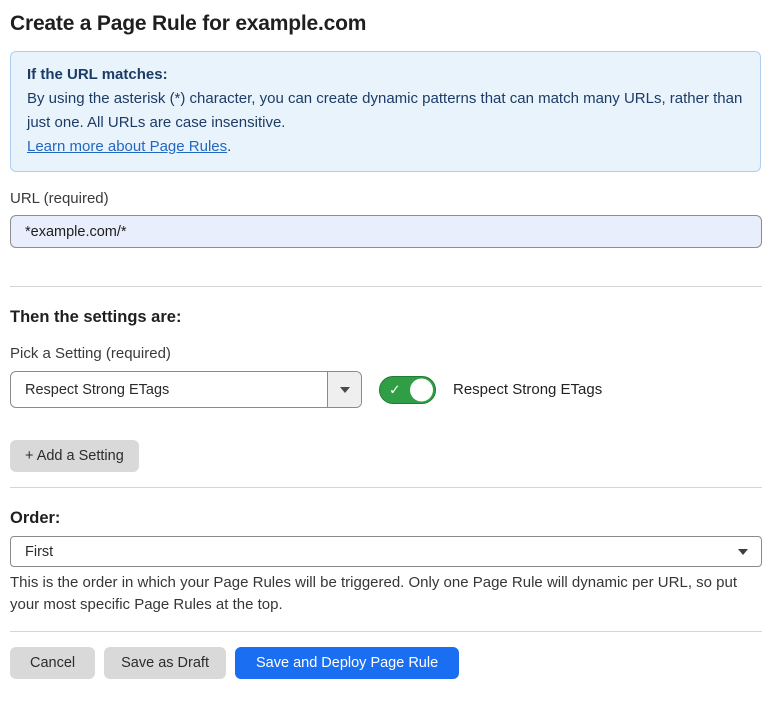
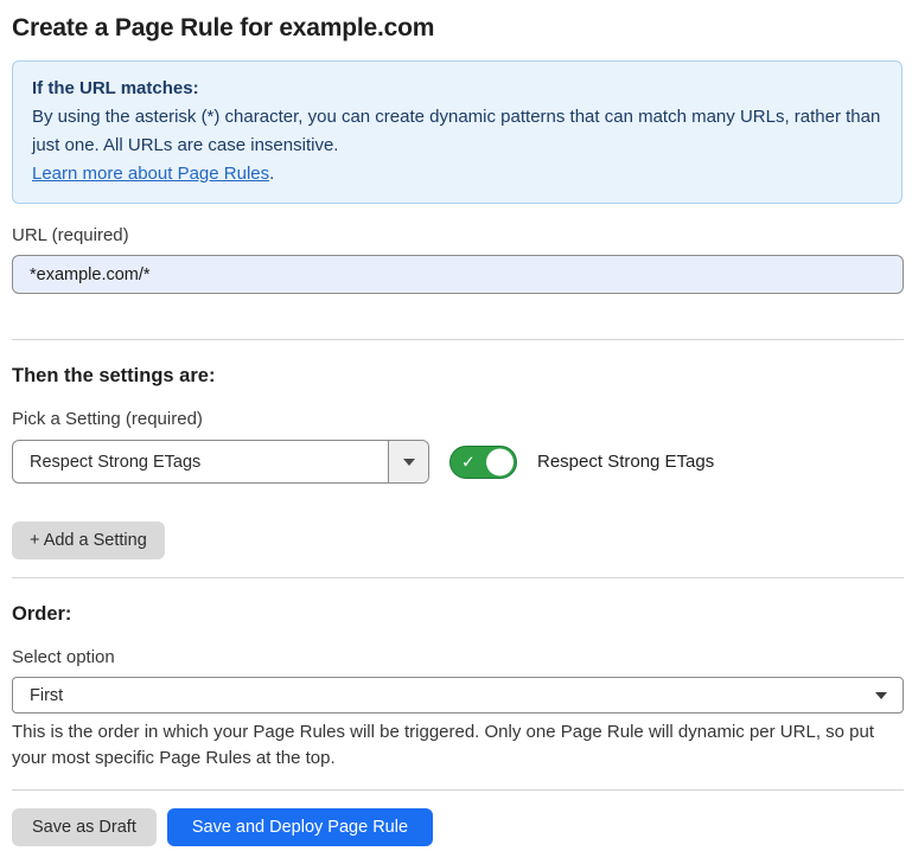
  Create a Page Rule for example.com
  If the URL matches:
  By using the asterisk (*) character, you can create dynamic patterns that can match many URLs, rather than just one. All URLs are case insensitive.
  Learn more about Page Rules.
  URL (required)
  *example.com/*
  Then the settings are:
  Pick a Setting (required)
  Respect Strong ETags
  ✓
  Respect Strong ETags
  + Add a Setting
  Order:
+ Select option
  First
  This is the order in which your Page Rules will be triggered. Only one Page Rule will dynamic per URL, so put your most specific Page Rules at the top.
- Cancel
  Save as Draft
  Save and Deploy Page Rule
